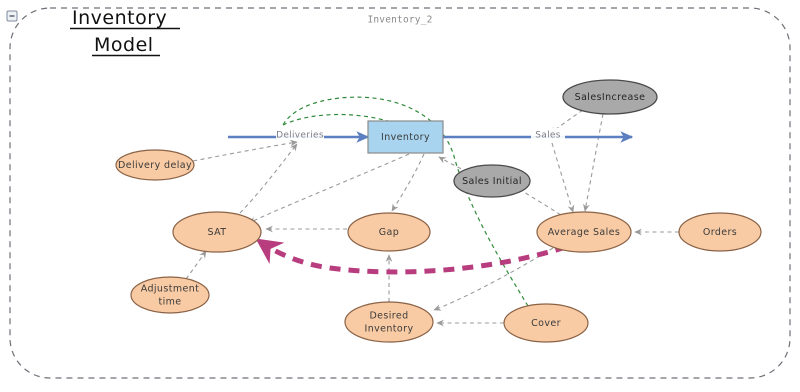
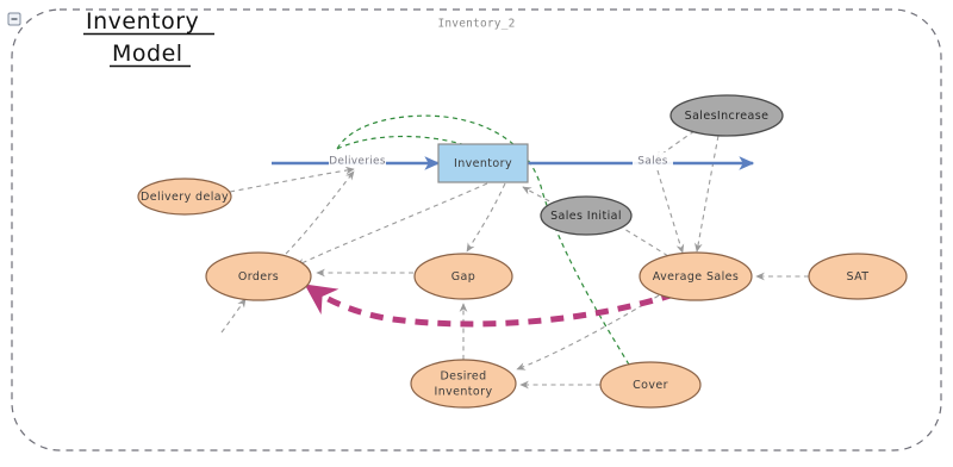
  Inventory
  Model
  Inventory_2
  Deliveries
  Sales
  Inventory
  SalesIncrease
  Sales Initial
  Delivery delay
- SAT
+ Orders
- Adjustment
- time
  Gap
  Desired
  Inventory
  Average Sales
  Cover
- Orders
+ SAT
